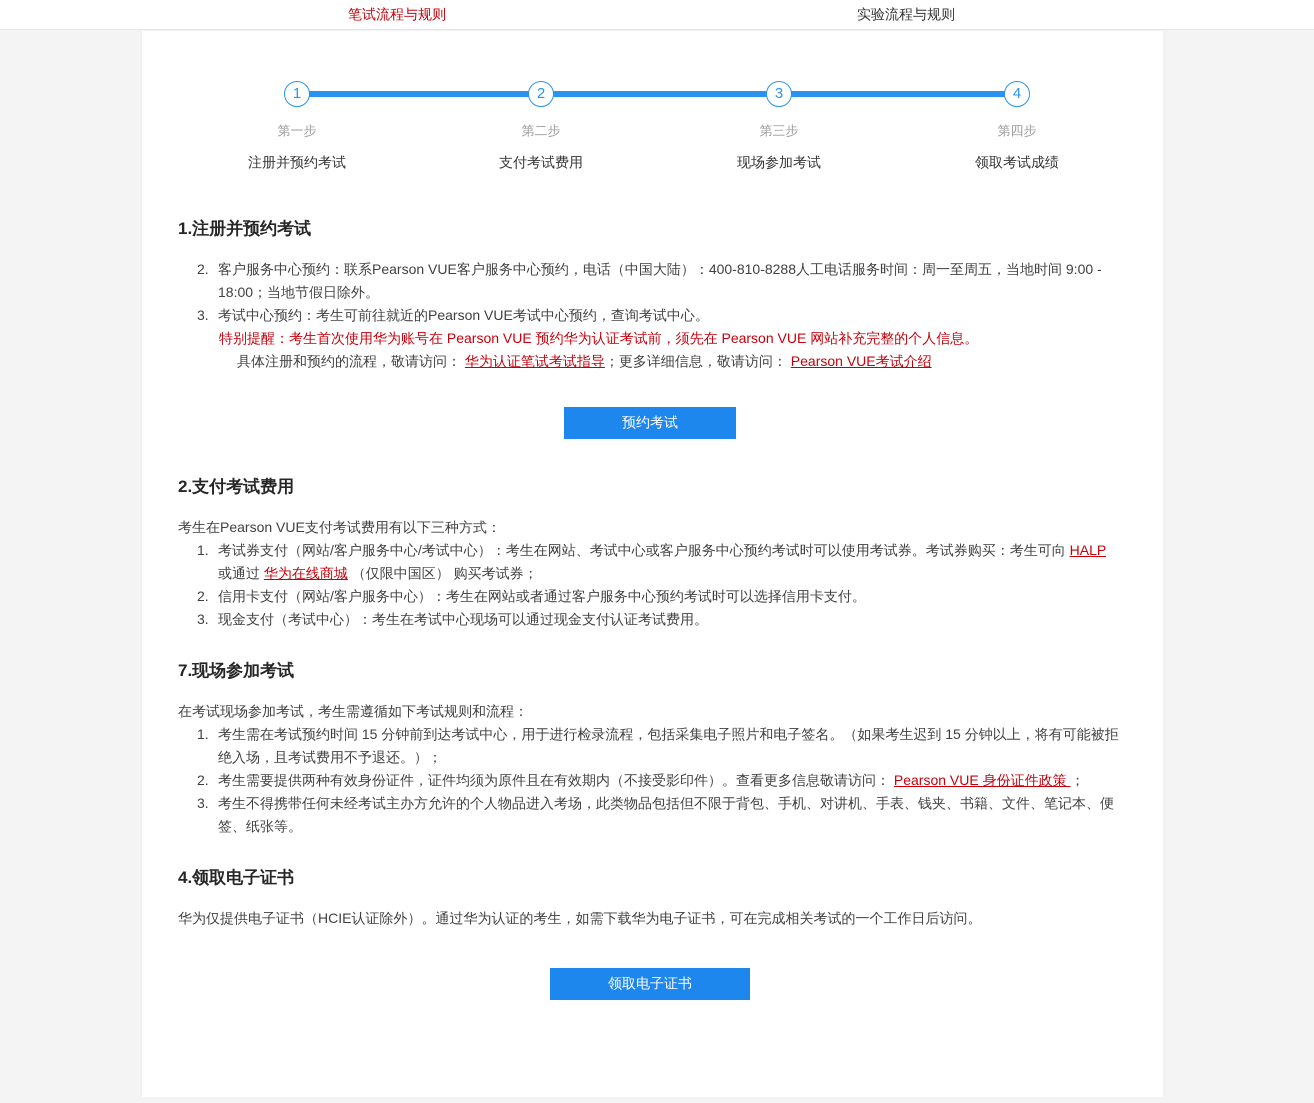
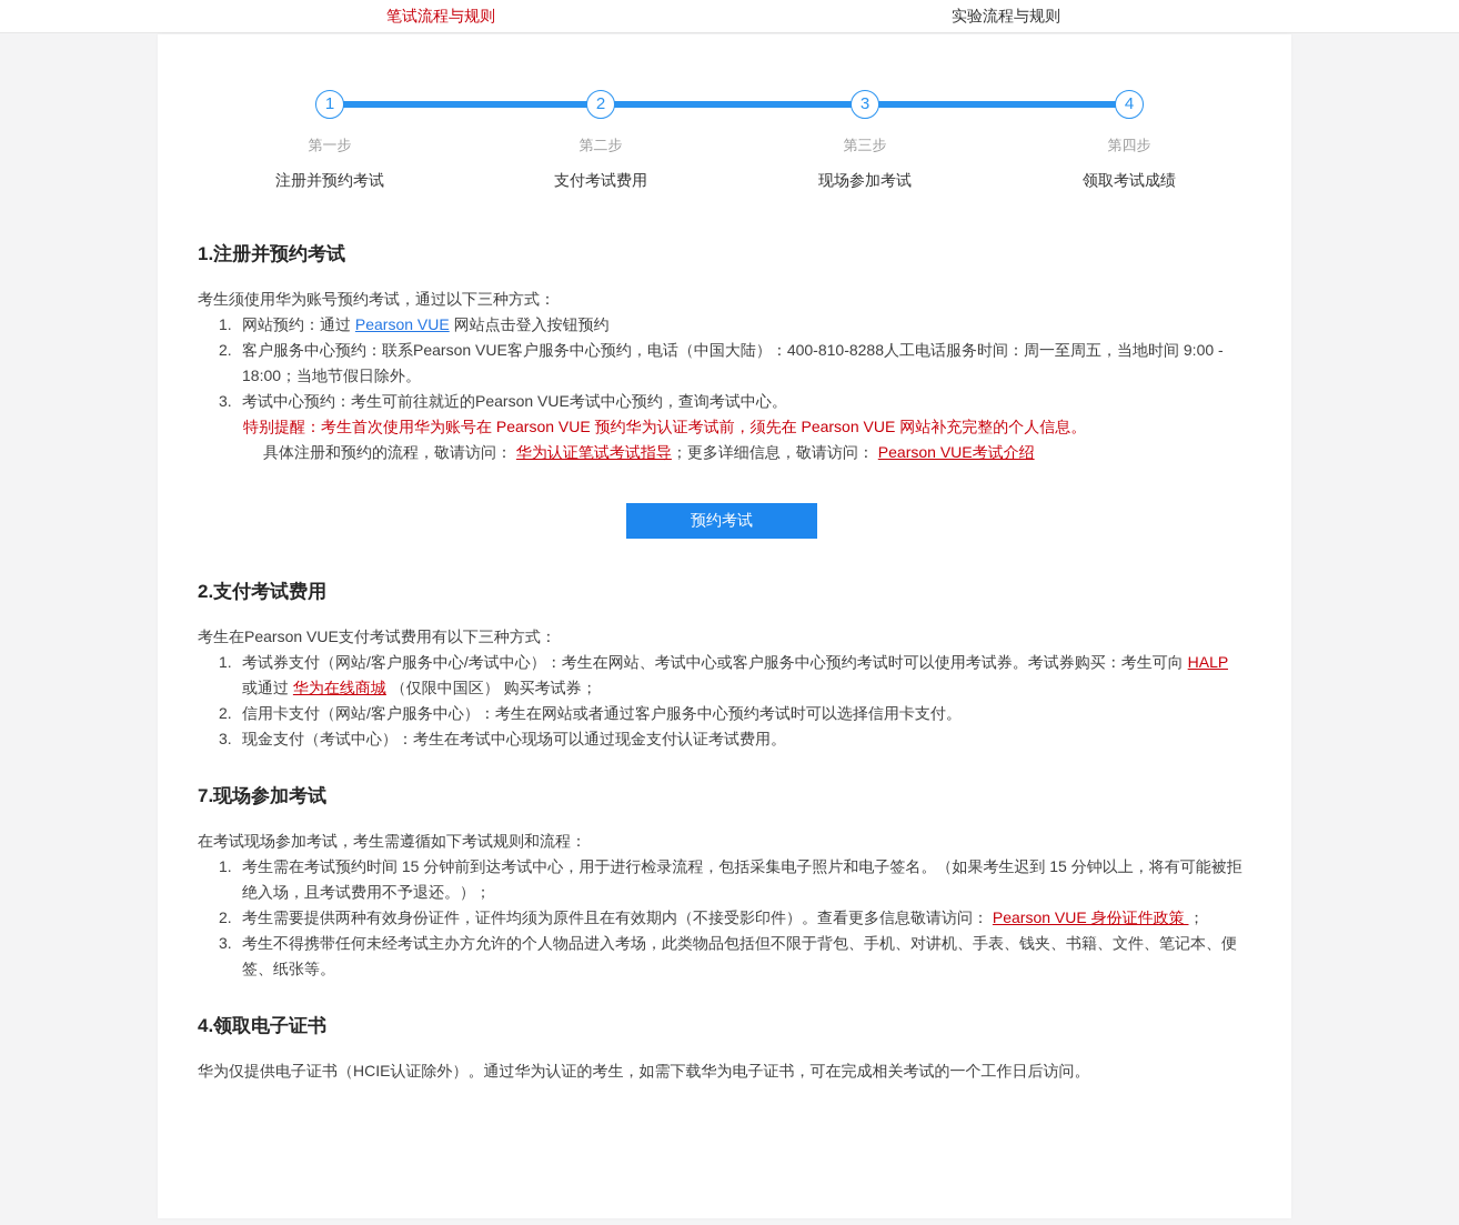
  笔试流程与规则
  实验流程与规则
  1
  第一步
  注册并预约考试
  2
  第二步
  支付考试费用
  3
  第三步
  现场参加考试
  4
  第四步
  领取考试成绩
  1.注册并预约考试
+ 考生须使用华为账号预约考试，通过以下三种方式：
+ 1. 网站预约：通过 Pearson VUE 网站点击登入按钮预约
  2. 客户服务中心预约：联系Pearson VUE客户服务中心预约，电话（中国大陆）：400-810-8288人工电话服务时间：周一至周五，当地时间 9:00 - 18:00；当地节假日除外。
  3. 考试中心预约：考生可前往就近的Pearson VUE考试中心预约，查询考试中心。
  特别提醒：考生首次使用华为账号在 Pearson VUE 预约华为认证考试前，须先在 Pearson VUE 网站补充完整的个人信息。
  具体注册和预约的流程，敬请访问： 华为认证笔试考试指导；更多详细信息，敬请访问： Pearson VUE考试介绍
  预约考试
  2.支付考试费用
  考生在Pearson VUE支付考试费用有以下三种方式：
  1. 考试券支付（网站/客户服务中心/考试中心）：考生在网站、考试中心或客户服务中心预约考试时可以使用考试券。考试券购买：考生可向 HALP 或通过 华为在线商城 （仅限中国区） 购买考试券；
  2. 信用卡支付（网站/客户服务中心）：考生在网站或者通过客户服务中心预约考试时可以选择信用卡支付。
  3. 现金支付（考试中心）：考生在考试中心现场可以通过现金支付认证考试费用。
  7.现场参加考试
  在考试现场参加考试，考生需遵循如下考试规则和流程：
  1. 考生需在考试预约时间 15 分钟前到达考试中心，用于进行检录流程，包括采集电子照片和电子签名。（如果考生迟到 15 分钟以上，将有可能被拒绝入场，且考试费用不予退还。）；
  2. 考生需要提供两种有效身份证件，证件均须为原件且在有效期内（不接受影印件）。查看更多信息敬请访问： Pearson VUE 身份证件政策 ；
  3. 考生不得携带任何未经考试主办方允许的个人物品进入考场，此类物品包括但不限于背包、手机、对讲机、手表、钱夹、书籍、文件、笔记本、便签、纸张等。
  4.领取电子证书
  华为仅提供电子证书（HCIE认证除外）。通过华为认证的考生，如需下载华为电子证书，可在完成相关考试的一个工作日后访问。
- 领取电子证书
